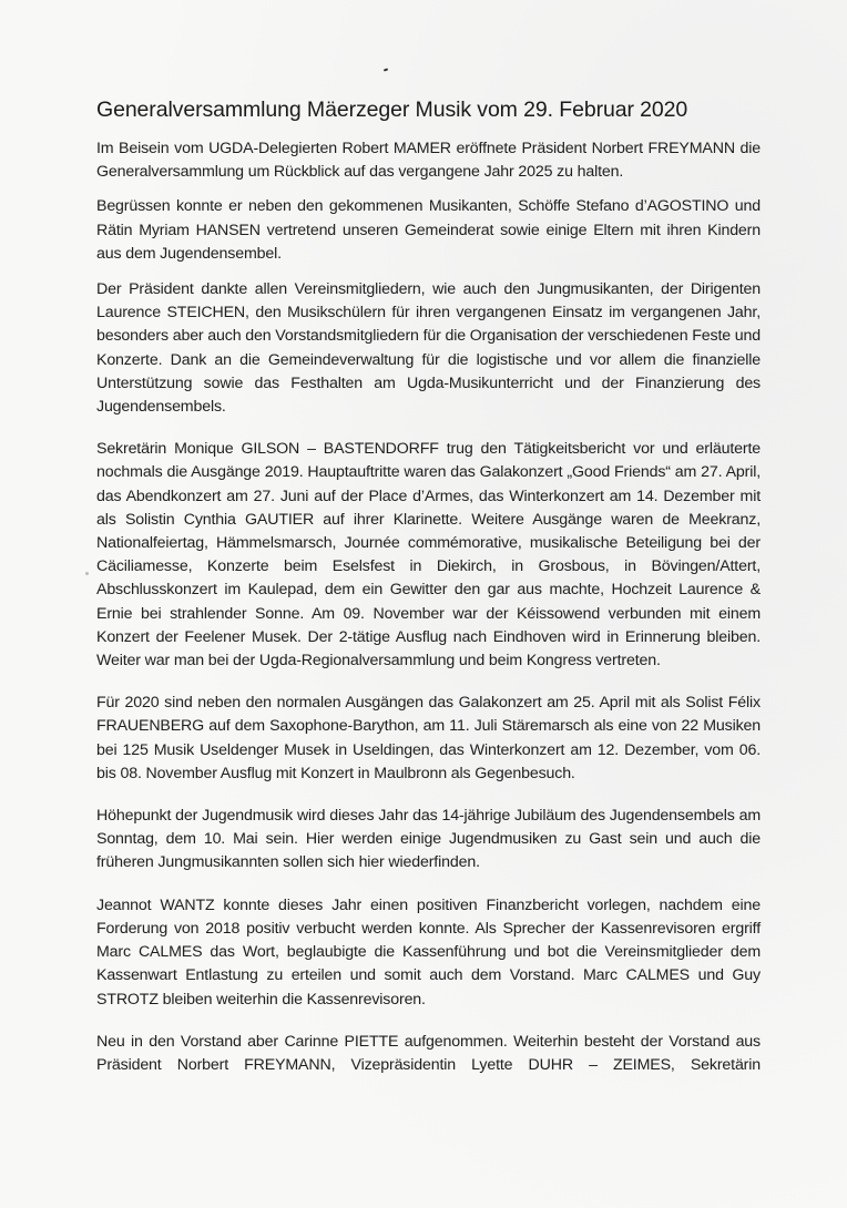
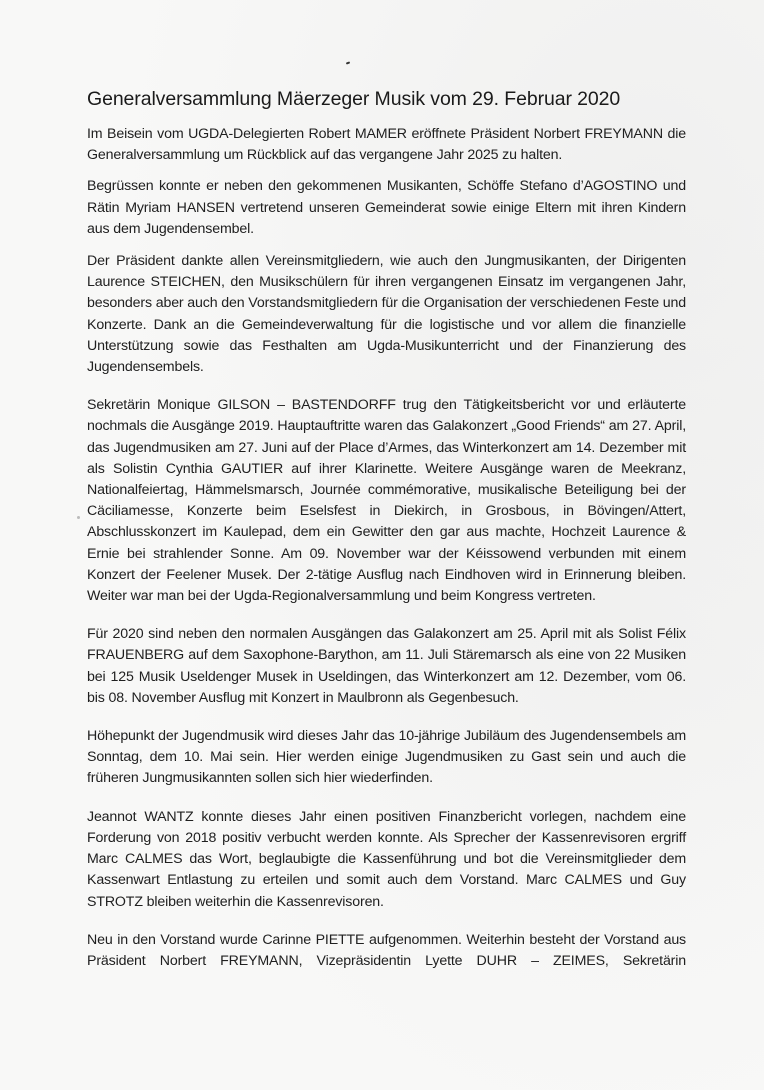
  Generalversammlung Mäerzeger Musik vom 29. Februar 2020
  Im Beisein vom UGDA-Delegierten Robert MAMER eröffnete Präsident Norbert FREYMANN die Generalversammlung um Rückblick auf das vergangene Jahr 2025 zu halten.
  Begrüssen konnte er neben den gekommenen Musikanten, Schöffe Stefano d’AGOSTINO und Rätin Myriam HANSEN vertretend unseren Gemeinderat sowie einige Eltern mit ihren Kindern aus dem Jugendensembel.
  Der Präsident dankte allen Vereinsmitgliedern, wie auch den Jungmusikanten, der Dirigenten Laurence STEICHEN, den Musikschülern für ihren vergangenen Einsatz im vergangenen Jahr, besonders aber auch den Vorstandsmitgliedern für die Organisation der verschiedenen Feste und Konzerte. Dank an die Gemeindeverwaltung für die logistische und vor allem die finanzielle Unterstützung sowie das Festhalten am Ugda-Musikunterricht und der Finanzierung des Jugendensembels.
- Sekretärin Monique GILSON – BASTENDORFF trug den Tätigkeitsbericht vor und erläuterte nochmals die Ausgänge 2019. Hauptauftritte waren das Galakonzert „Good Friends“ am 27. April, das Abendkonzert am 27. Juni auf der Place d’Armes, das Winterkonzert am 14. Dezember mit als Solistin Cynthia GAUTIER auf ihrer Klarinette. Weitere Ausgänge waren de Meekranz, Nationalfeiertag, Hämmelsmarsch, Journée commémorative, musikalische Beteiligung bei der Cäciliamesse, Konzerte beim Eselsfest in Diekirch, in Grosbous, in Bövingen/Attert, Abschlusskonzert im Kaulepad, dem ein Gewitter den gar aus machte, Hochzeit Laurence & Ernie bei strahlender Sonne. Am 09. November war der Kéissowend verbunden mit einem Konzert der Feelener Musek. Der 2-tätige Ausflug nach Eindhoven wird in Erinnerung bleiben. Weiter war man bei der Ugda-Regionalversammlung und beim Kongress vertreten.
+ Sekretärin Monique GILSON – BASTENDORFF trug den Tätigkeitsbericht vor und erläuterte nochmals die Ausgänge 2019. Hauptauftritte waren das Galakonzert „Good Friends“ am 27. April, das Jugendmusiken am 27. Juni auf der Place d’Armes, das Winterkonzert am 14. Dezember mit als Solistin Cynthia GAUTIER auf ihrer Klarinette. Weitere Ausgänge waren de Meekranz, Nationalfeiertag, Hämmelsmarsch, Journée commémorative, musikalische Beteiligung bei der Cäciliamesse, Konzerte beim Eselsfest in Diekirch, in Grosbous, in Bövingen/Attert, Abschlusskonzert im Kaulepad, dem ein Gewitter den gar aus machte, Hochzeit Laurence & Ernie bei strahlender Sonne. Am 09. November war der Kéissowend verbunden mit einem Konzert der Feelener Musek. Der 2-tätige Ausflug nach Eindhoven wird in Erinnerung bleiben. Weiter war man bei der Ugda-Regionalversammlung und beim Kongress vertreten.
  Für 2020 sind neben den normalen Ausgängen das Galakonzert am 25. April mit als Solist Félix FRAUENBERG auf dem Saxophone-Barython, am 11. Juli Stäremarsch als eine von 22 Musiken bei 125 Musik Useldenger Musek in Useldingen, das Winterkonzert am 12. Dezember, vom 06. bis 08. November Ausflug mit Konzert in Maulbronn als Gegenbesuch.
- Höhepunkt der Jugendmusik wird dieses Jahr das 14-jährige Jubiläum des Jugendensembels am Sonntag, dem 10. Mai sein. Hier werden einige Jugendmusiken zu Gast sein und auch die früheren Jungmusikannten sollen sich hier wiederfinden.
+ Höhepunkt der Jugendmusik wird dieses Jahr das 10-jährige Jubiläum des Jugendensembels am Sonntag, dem 10. Mai sein. Hier werden einige Jugendmusiken zu Gast sein und auch die früheren Jungmusikannten sollen sich hier wiederfinden.
  Jeannot WANTZ konnte dieses Jahr einen positiven Finanzbericht vorlegen, nachdem eine Forderung von 2018 positiv verbucht werden konnte. Als Sprecher der Kassenrevisoren ergriff Marc CALMES das Wort, beglaubigte die Kassenführung und bot die Vereinsmitglieder dem Kassenwart Entlastung zu erteilen und somit auch dem Vorstand. Marc CALMES und Guy STROTZ bleiben weiterhin die Kassenrevisoren.
- Neu in den Vorstand aber Carinne PIETTE aufgenommen. Weiterhin besteht der Vorstand aus Präsident Norbert FREYMANN, Vizepräsidentin Lyette DUHR – ZEIMES, Sekretärin
+ Neu in den Vorstand wurde Carinne PIETTE aufgenommen. Weiterhin besteht der Vorstand aus Präsident Norbert FREYMANN, Vizepräsidentin Lyette DUHR – ZEIMES, Sekretärin
